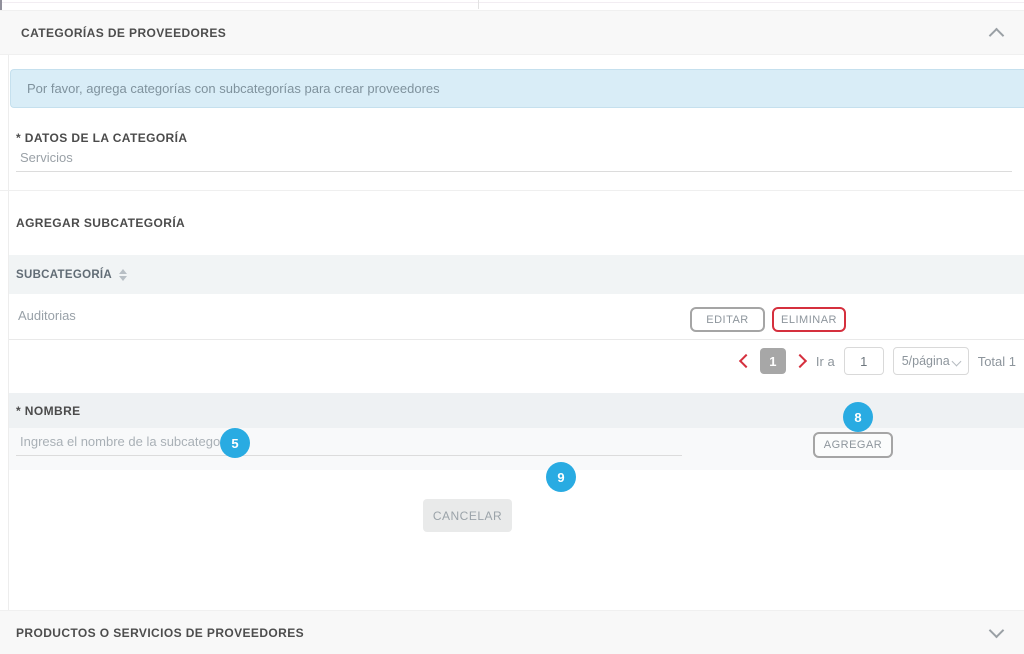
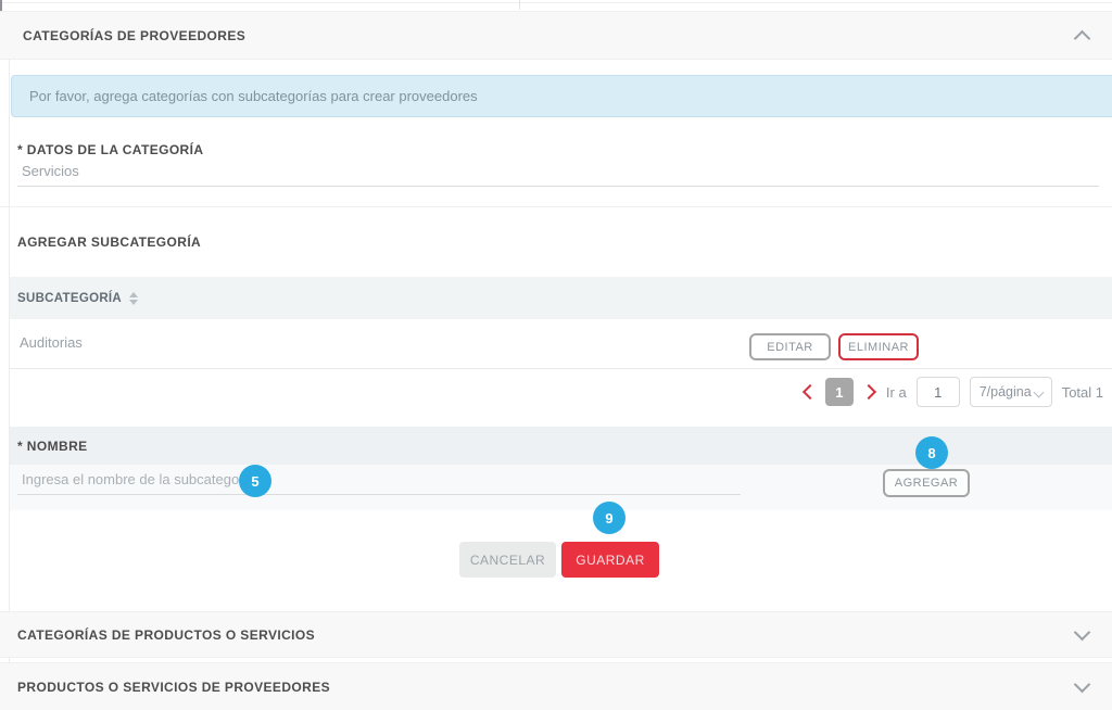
  CATEGORÍAS DE PROVEEDORES
  Por favor, agrega categorías con subcategorías para crear proveedores
  * DATOS DE LA CATEGORÍA
  Servicios
  AGREGAR SUBCATEGORÍA
  SUBCATEGORÍA
  Auditorias
  EDITAR
  ELIMINAR
  1
  Ir a
  1
- 5/página
+ 7/página
  Total 1
  * NOMBRE
  Ingresa el nombre de la subcatego
  AGREGAR
  5
  8
  9
  CANCELAR
+ GUARDAR
+ CATEGORÍAS DE PRODUCTOS O SERVICIOS
  PRODUCTOS O SERVICIOS DE PROVEEDORES
